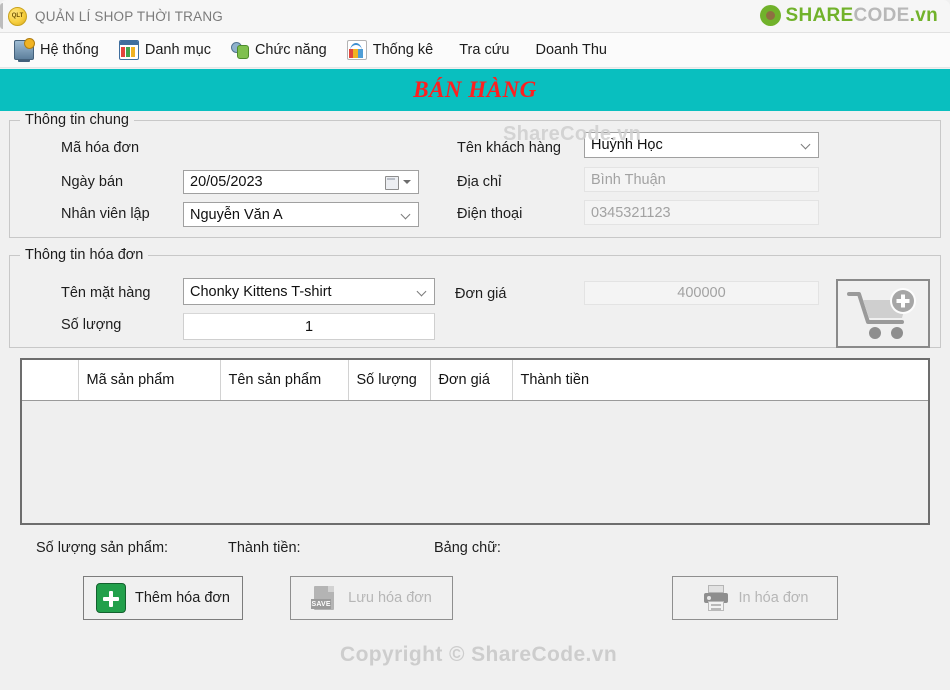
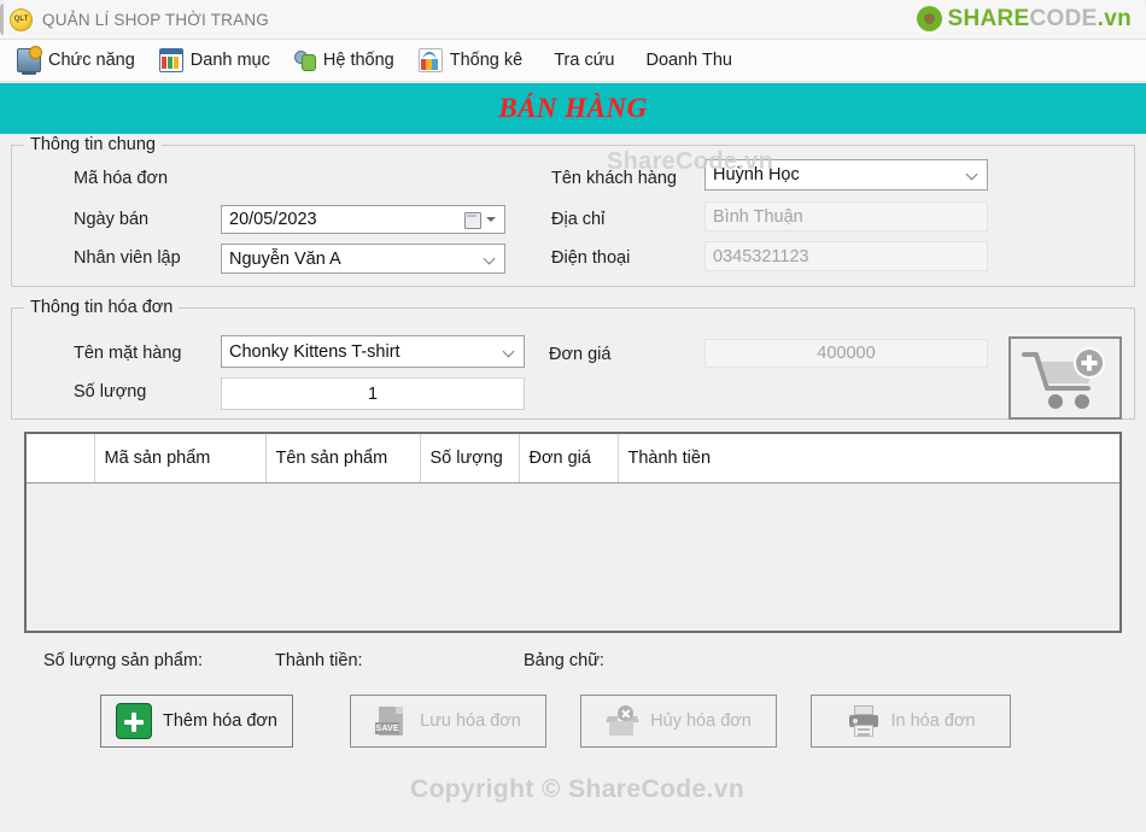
  QUẢN LÍ SHOP THỜI TRANG
  SHARECODE.vn
- Hệ thống
+ Chức năng
  Danh mục
- Chức năng
+ Hệ thống
  Thống kê
  Tra cứu
  Doanh Thu
  BÁN HÀNG
  Thông tin chung
  Mã hóa đơn
  Ngày bán
  Nhân viên lập
  20/05/2023
  Nguyễn Văn A
  Tên khách hàng
  Địa chỉ
  Điện thoại
  Huỳnh Học
  Bình Thuận
  0345321123
  Thông tin hóa đơn
  Tên mặt hàng
  Số lượng
  Chonky Kittens T-shirt
  1
  Đơn giá
  400000
  	Mã sản phẩm	Tên sản phẩm	Số lượng	Đơn giá	Thành tiền
  Số lượng sản phẩm:
  Thành tiền:
  Bảng chữ:
  Thêm hóa đơn
  Lưu hóa đơn
+ Hủy hóa đơn
  In hóa đơn
  ShareCode.vn
  Copyright © ShareCode.vn
